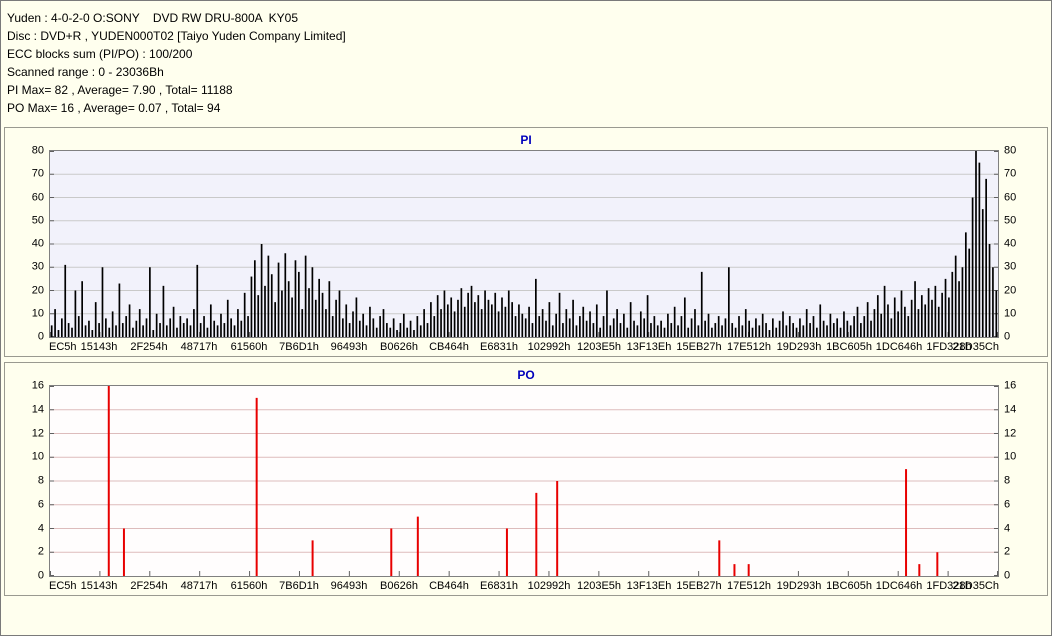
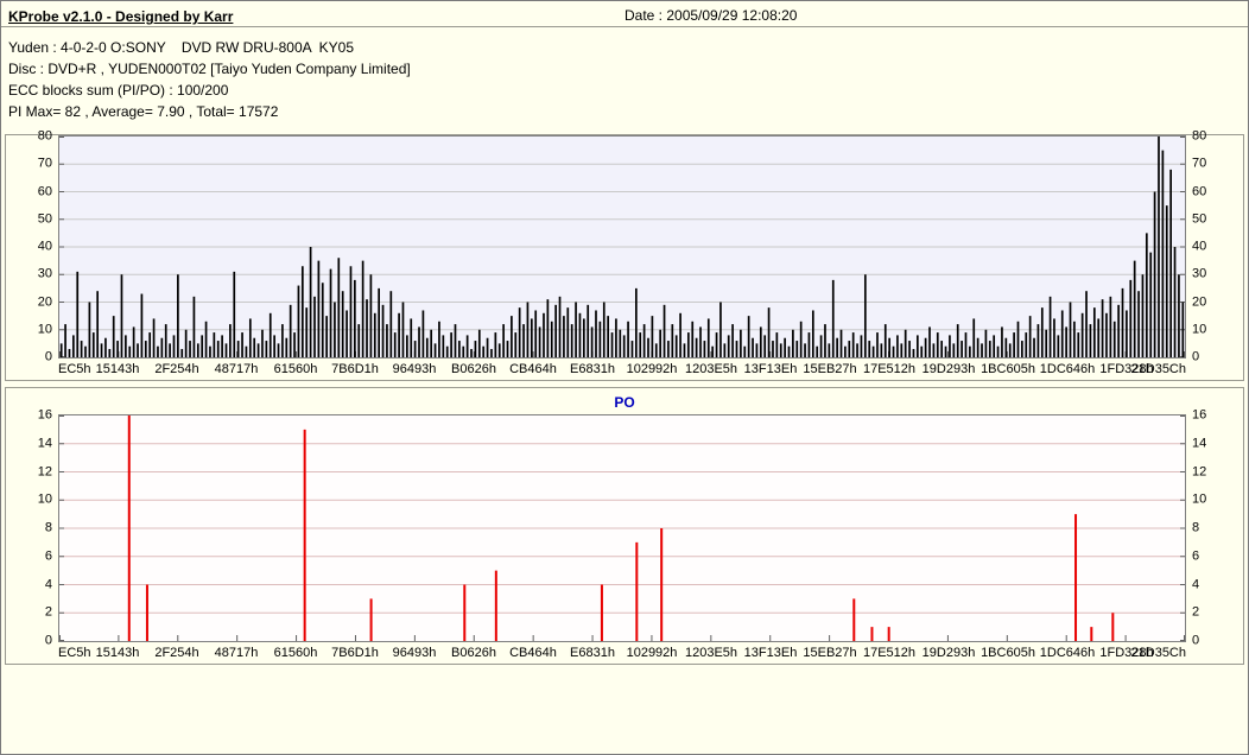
+ KProbe v2.1.0 - Designed by Karr
+ Date : 2005/09/29 12:08:20
  Yuden : 4-0-2-0 O:SONY DVD RW DRU-800A KY05
  Disc : DVD+R , YUDEN000T02 [Taiyo Yuden Company Limited]
  ECC blocks sum (PI/PO) : 100/200
- Scanned range : 0 - 23036Bh
- PI Max= 82 , Average= 7.90 , Total= 11188
+ PI Max= 82 , Average= 7.90 , Total= 17572
- PO Max= 16 , Average= 0.07 , Total= 94
- PI
  0
  10
  20
  30
  40
  50
  60
  70
  80
  0
  10
  20
  30
  40
  50
  60
  70
  80
  EC5h
  15143h
  2F254h
  48717h
  61560h
  7B6D1h
  96493h
  B0626h
  CB464h
  E6831h
  102992h
  1203E5h
  13F13Eh
  15EB27h
  17E512h
  19D293h
  1BC605h
  1DC646h
  1FD328h
  21D35Ch
  PO
  0
  2
  4
  6
  8
  10
  12
  14
  16
  0
  2
  4
  6
  8
  10
  12
  14
  16
  EC5h
  15143h
  2F254h
  48717h
  61560h
  7B6D1h
  96493h
  B0626h
  CB464h
  E6831h
  102992h
  1203E5h
  13F13Eh
  15EB27h
  17E512h
  19D293h
  1BC605h
  1DC646h
  1FD328h
  21D35Ch
